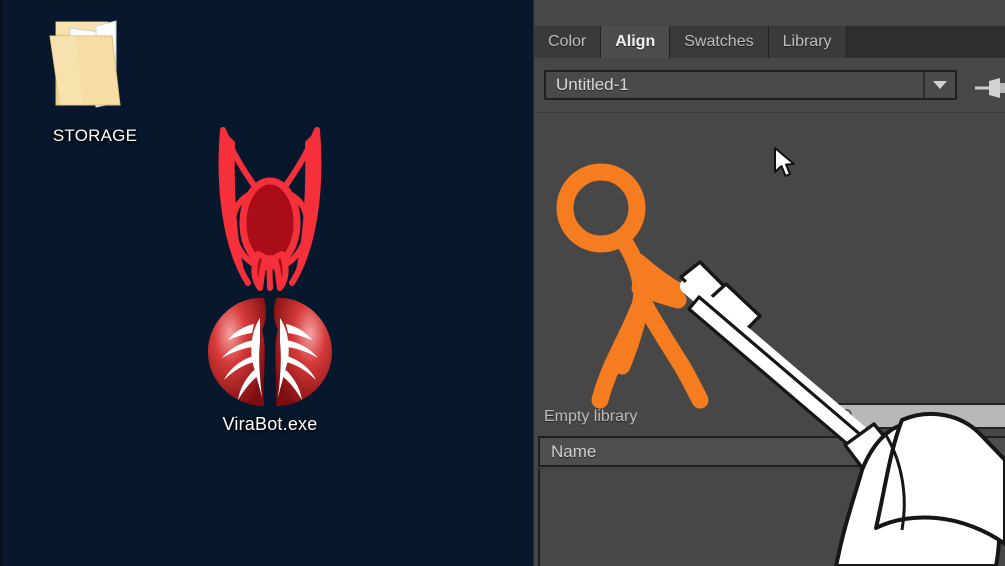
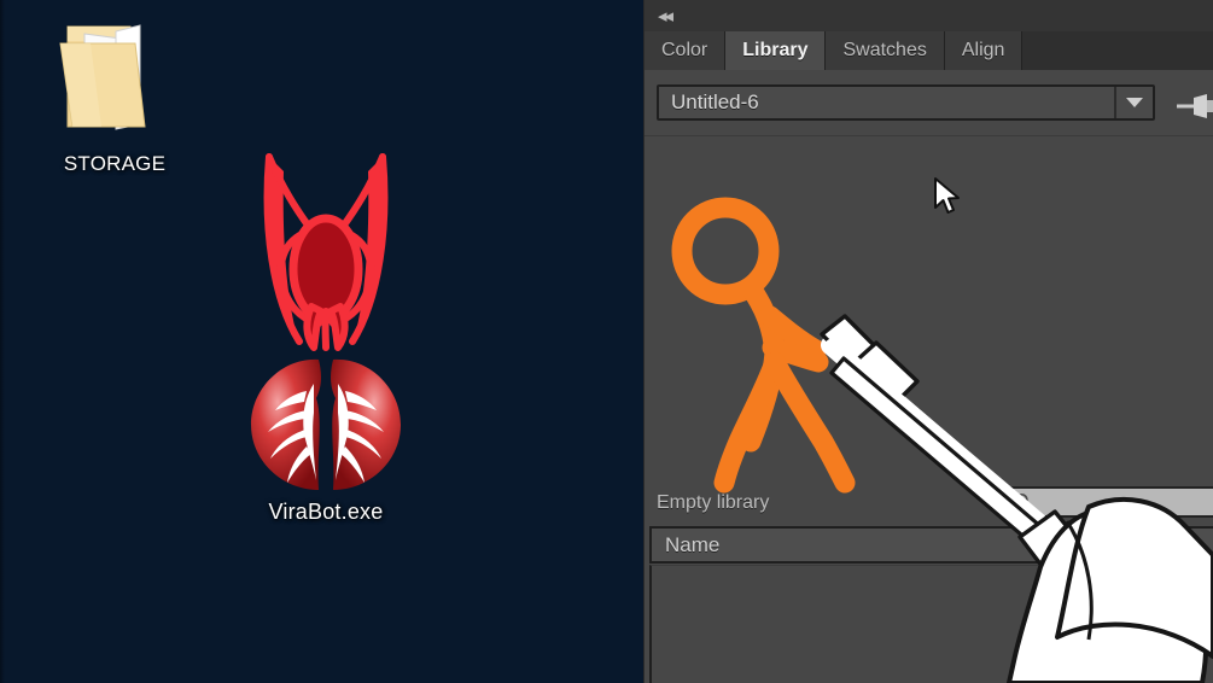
  STORAGE
  ViraBot.exe
+ ◂◂
  Color
- Align
+ Library
  Swatches
- Library
+ Align
- Untitled-1
+ Untitled-6
  Empty library
  Name
